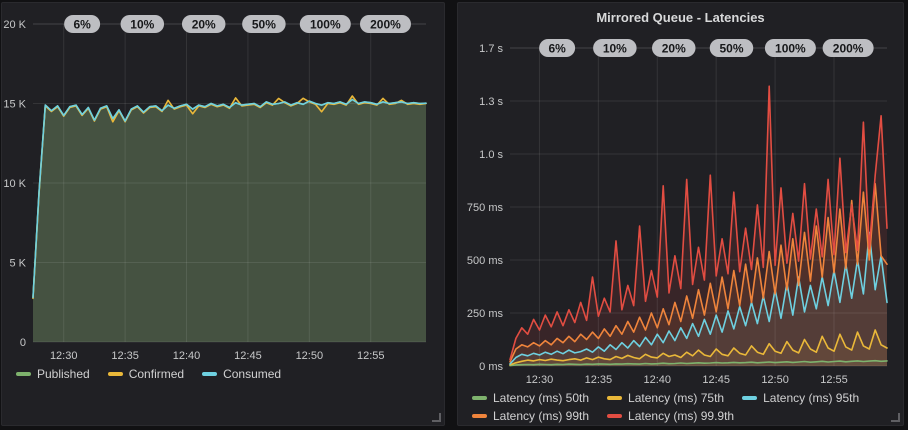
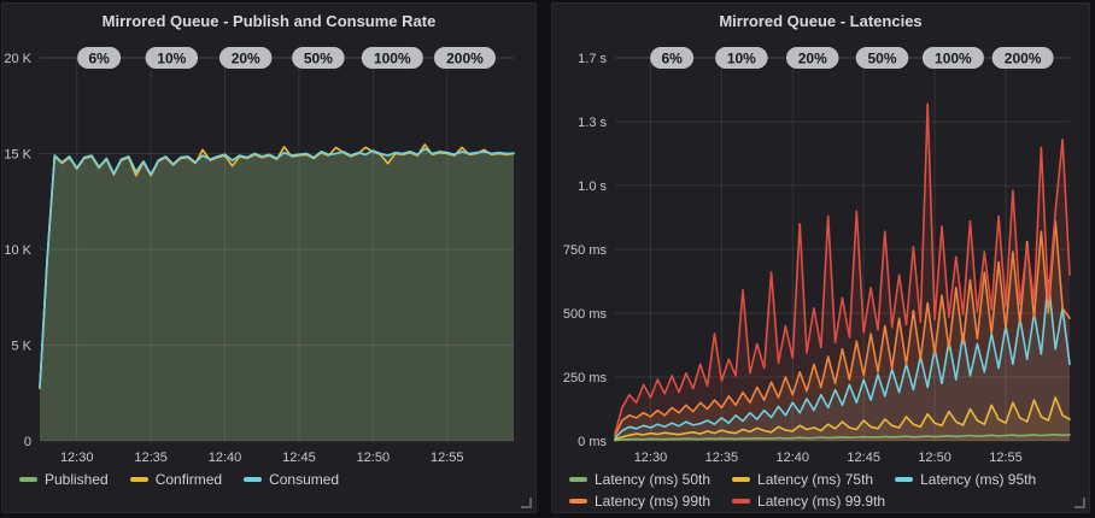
+ Mirrored Queue - Publish and Consume Rate
  0
  5 K
  10 K
  15 K
  20 K
  12:30
  12:35
  12:40
  12:45
  12:50
  12:55
  6%
  10%
  20%
  50%
  100%
  200%
  Published
  Confirmed
  Consumed
  Mirrored Queue - Latencies
  0 ms
  250 ms
  500 ms
  750 ms
  1.0 s
  1.3 s
  1.7 s
  12:30
  12:35
  12:40
  12:45
  12:50
  12:55
  6%
  10%
  20%
  50%
  100%
  200%
  Latency (ms) 50th
  Latency (ms) 75th
  Latency (ms) 95th
  Latency (ms) 99th
  Latency (ms) 99.9th
